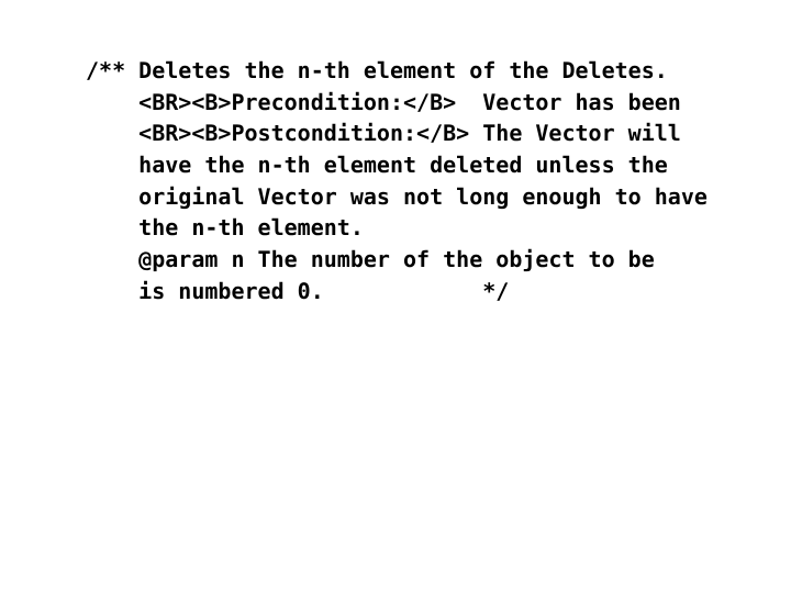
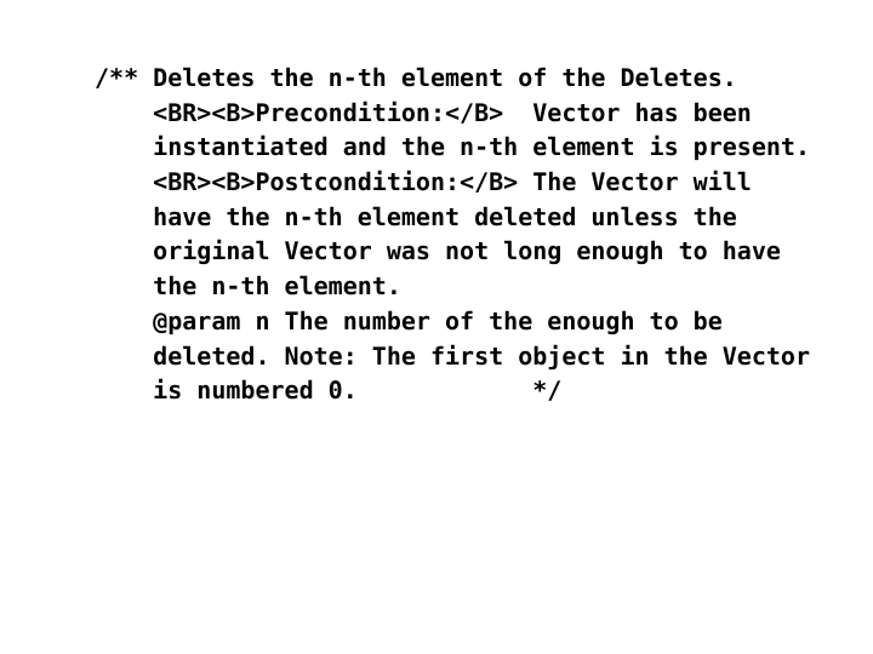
  /** Deletes the n-th element of the Deletes.
  <BR><B>Precondition:</B> Vector has been
+ instantiated and the n-th element is present.
  <BR><B>Postcondition:</B> The Vector will
  have the n-th element deleted unless the
  original Vector was not long enough to have
  the n-th element.
- @param n The number of the object to be
+ @param n The number of the enough to be
+ deleted. Note: The first object in the Vector
  is numbered 0. */
